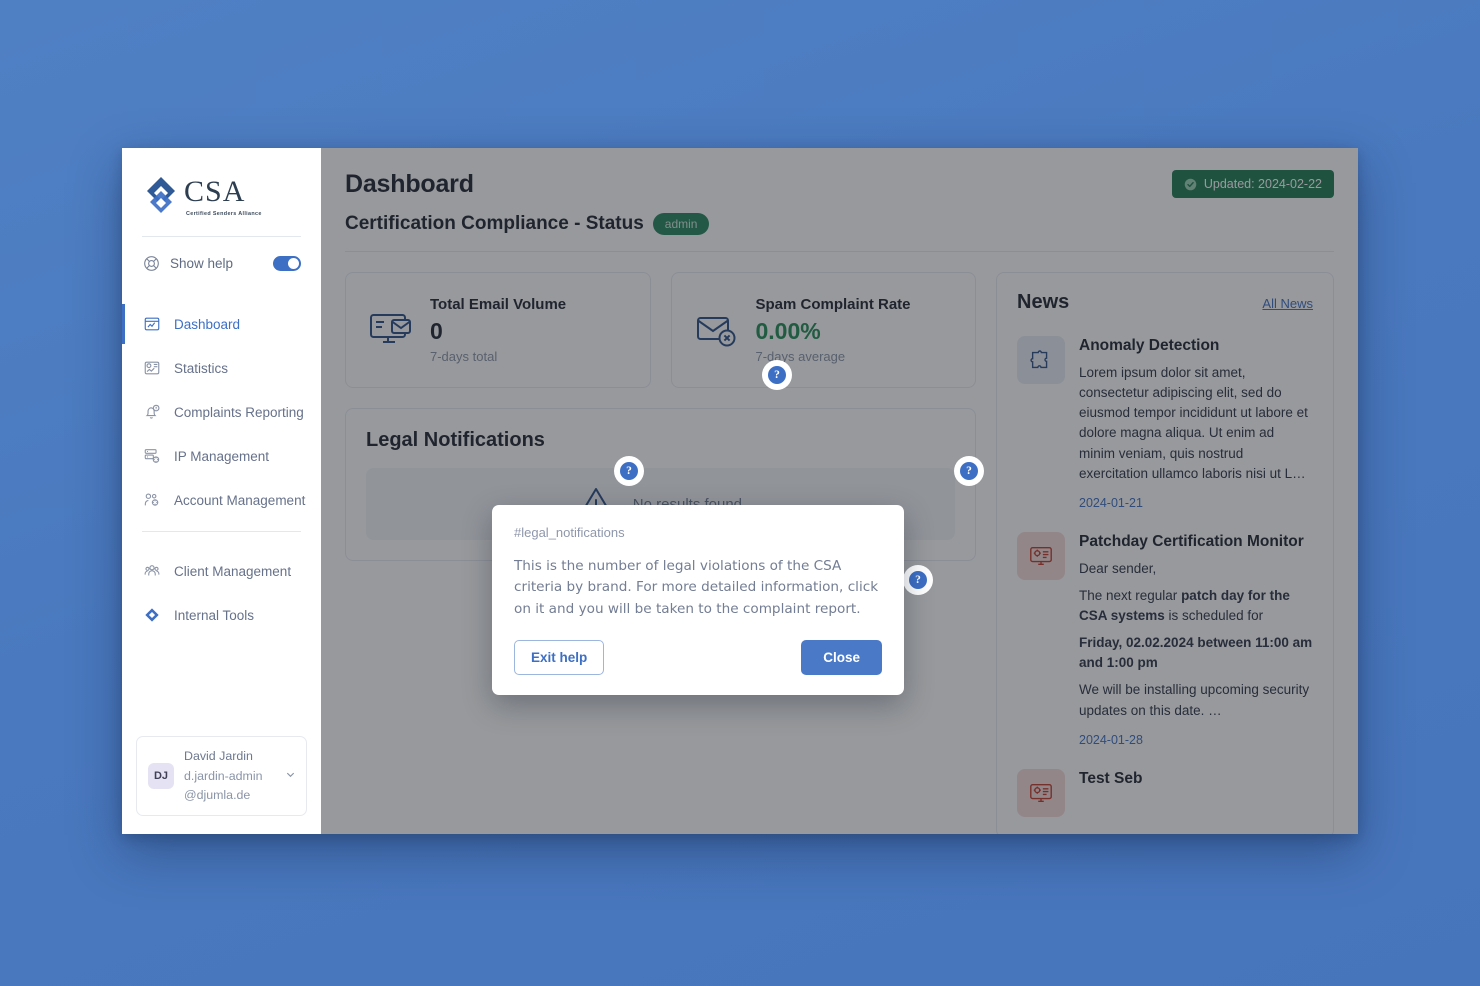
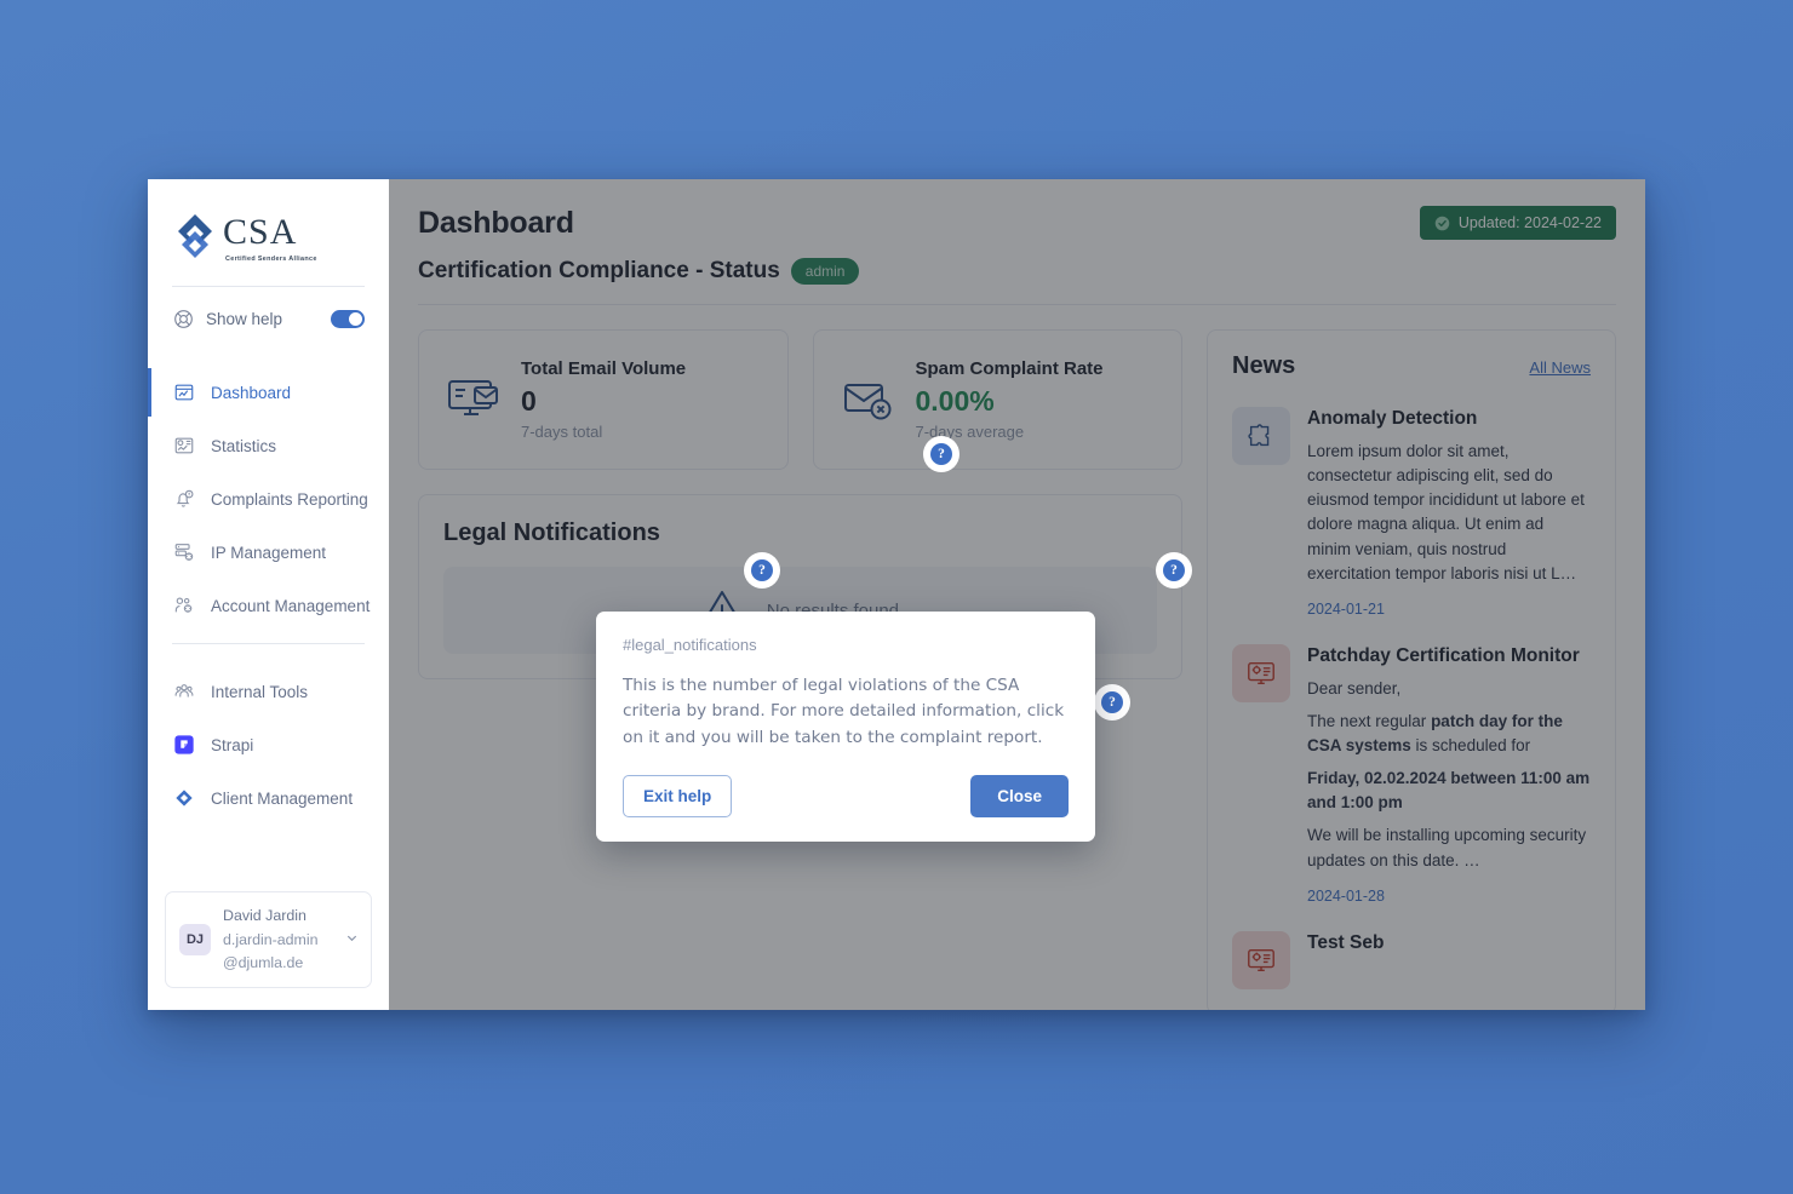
  CSA
  Show help
  Dashboard
  Statistics
  Complaints Reporting
  IP Management
  Account Management
- Client Management
+ Internal Tools
+ Strapi
- Internal Tools
+ Client Management
  DJ
  David Jardin
  d.jardin-admin@djumla.de
  Dashboard
  Updated: 2024-02-22
  Certification Compliance - Status
  admin
  Total Email Volume
  0
  7-days total
  Spam Complaint Rate
  0.00%
  7-days average
  Legal Notifications
  No results found.
  News
  All News
  Anomaly Detection
- Lorem ipsum dolor sit amet, consectetur adipiscing elit, sed do eiusmod tempor incididunt ut labore et dolore magna aliqua. Ut enim ad minim veniam, quis nostrud exercitation ullamco laboris nisi ut L…
+ Lorem ipsum dolor sit amet, consectetur adipiscing elit, sed do eiusmod tempor incididunt ut labore et dolore magna aliqua. Ut enim ad minim veniam, quis nostrud exercitation tempor laboris nisi ut L…
  2024-01-21
  Patchday Certification Monitor
  Dear sender,
  The next regular patch day for the CSA systems is scheduled for
  Friday, 02.02.2024 between 11:00 am and 1:00 pm
  We will be installing upcoming security updates on this date. …
  2024-01-28
  Test Seb
  ?
  ?
  ?
  ?
  #legal_notifications
  This is the number of legal violations of the CSA criteria by brand. For more detailed information, click on it and you will be taken to the complaint report.
  Exit help
  Close
